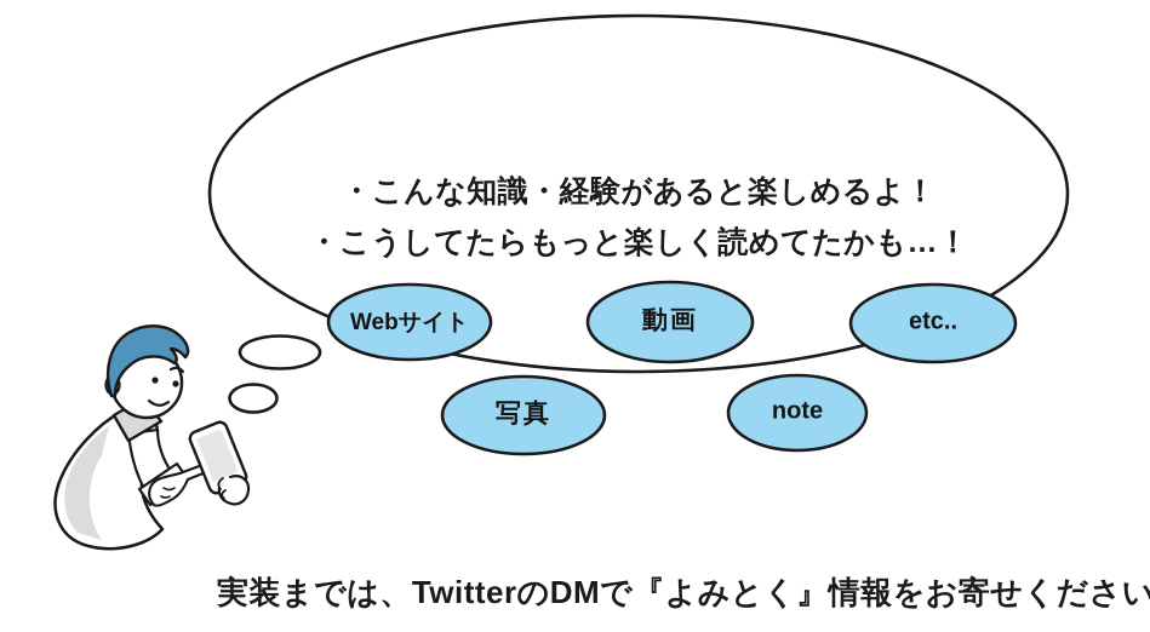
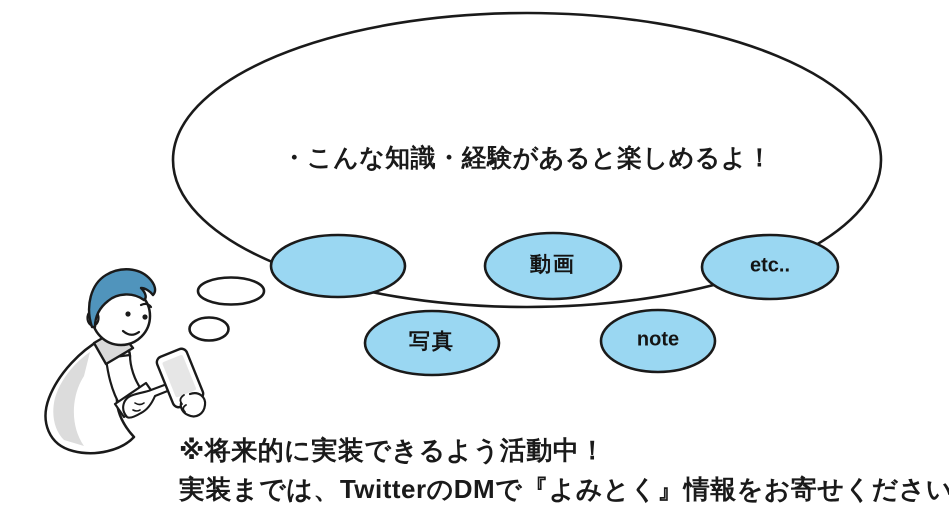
  ・こんな知識・経験があると楽しめるよ！
- ・こうしてたらもっと楽しく読めてたかも…！
- Webサイト
  動画
  etc..
  写真
  note
+ ※将来的に実装できるよう活動中！
  実装までは、TwitterのDMで『よみとく』情報をお寄せください
